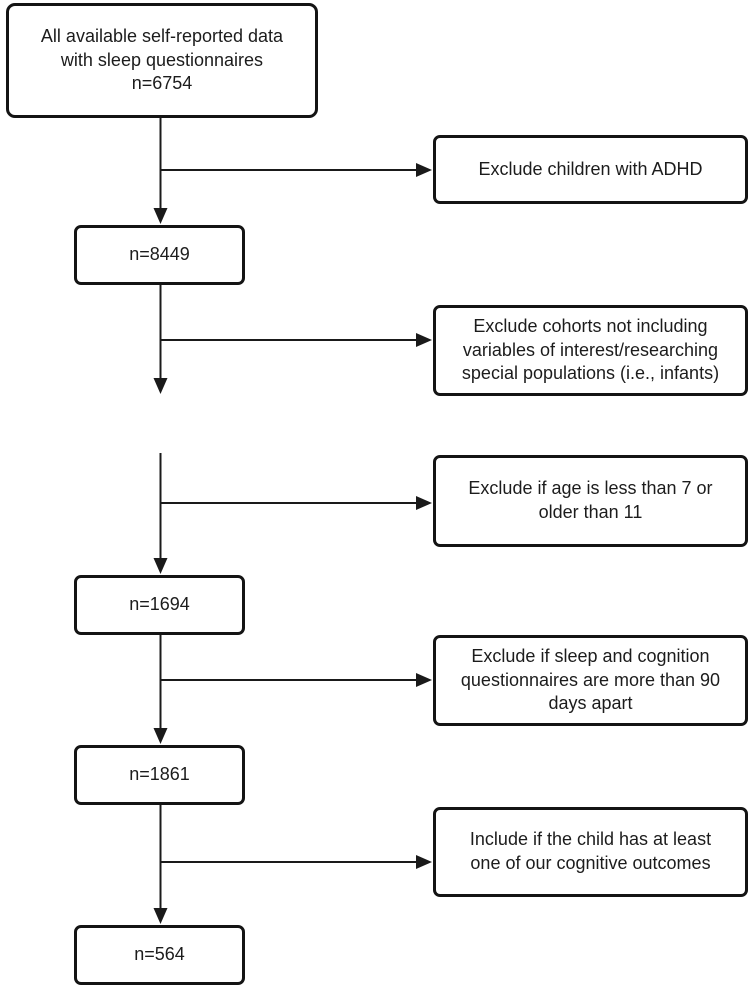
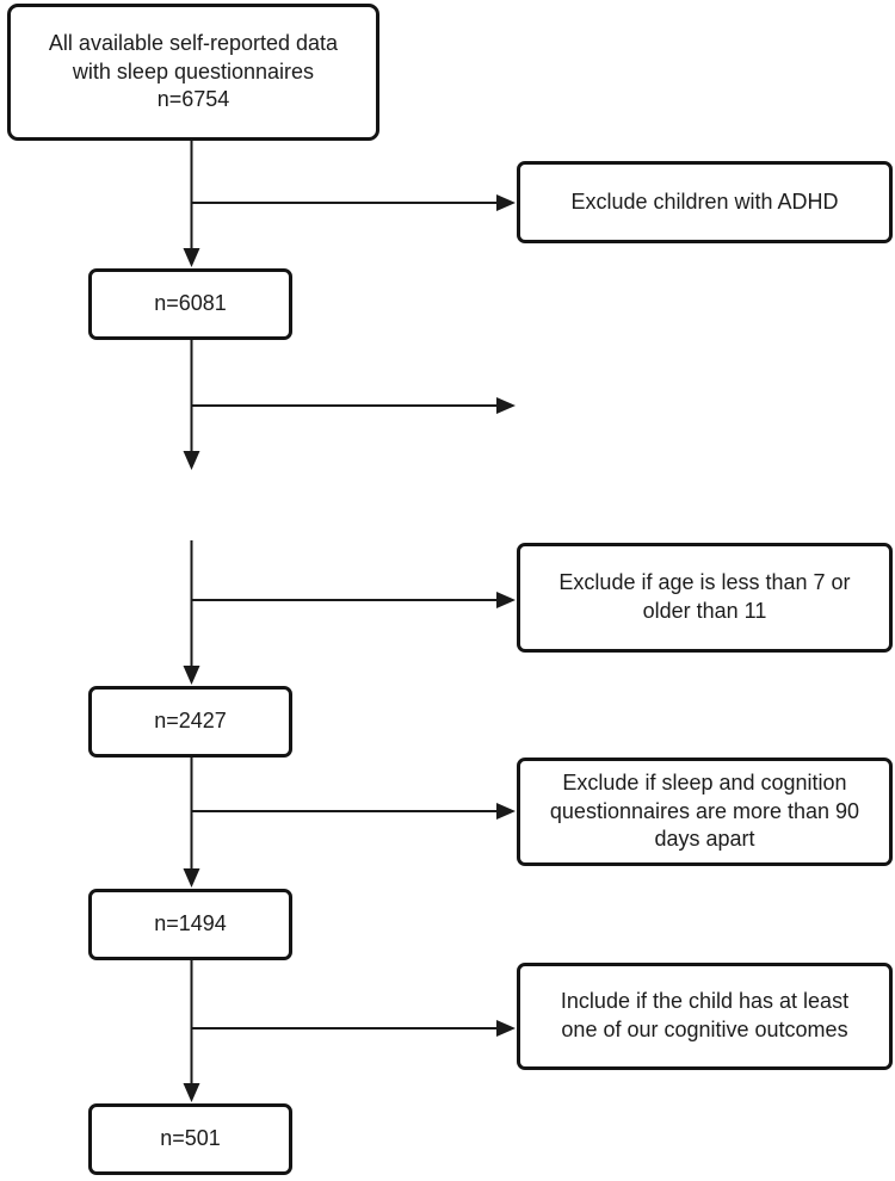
  All available self-reported data
  with sleep questionnaires
  n=6754
- n=8449
+ n=6081
- n=1694
+ n=2427
- n=1861
+ n=1494
- n=564
+ n=501
  Exclude children with ADHD
- Exclude cohorts not including
- variables of interest/researching
- special populations (i.e., infants)
  Exclude if age is less than 7 or
  older than 11
  Exclude if sleep and cognition
  questionnaires are more than 90
  days apart
  Include if the child has at least
  one of our cognitive outcomes
